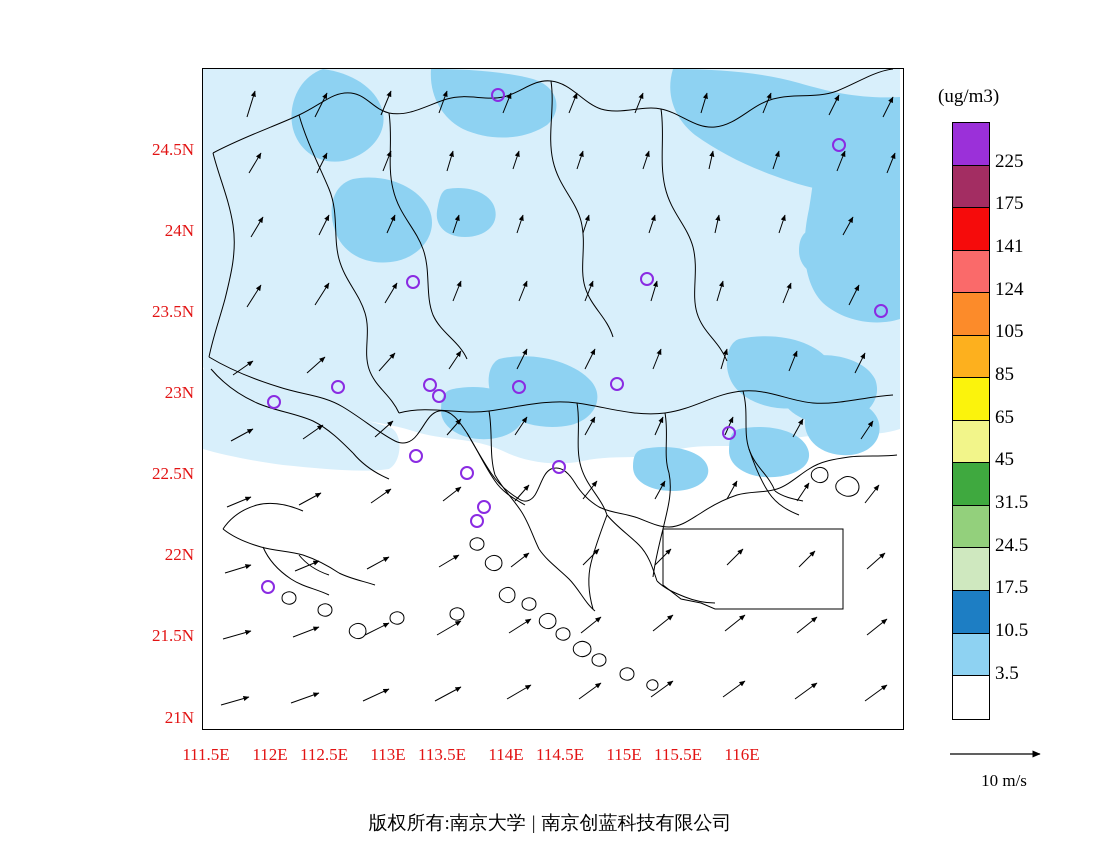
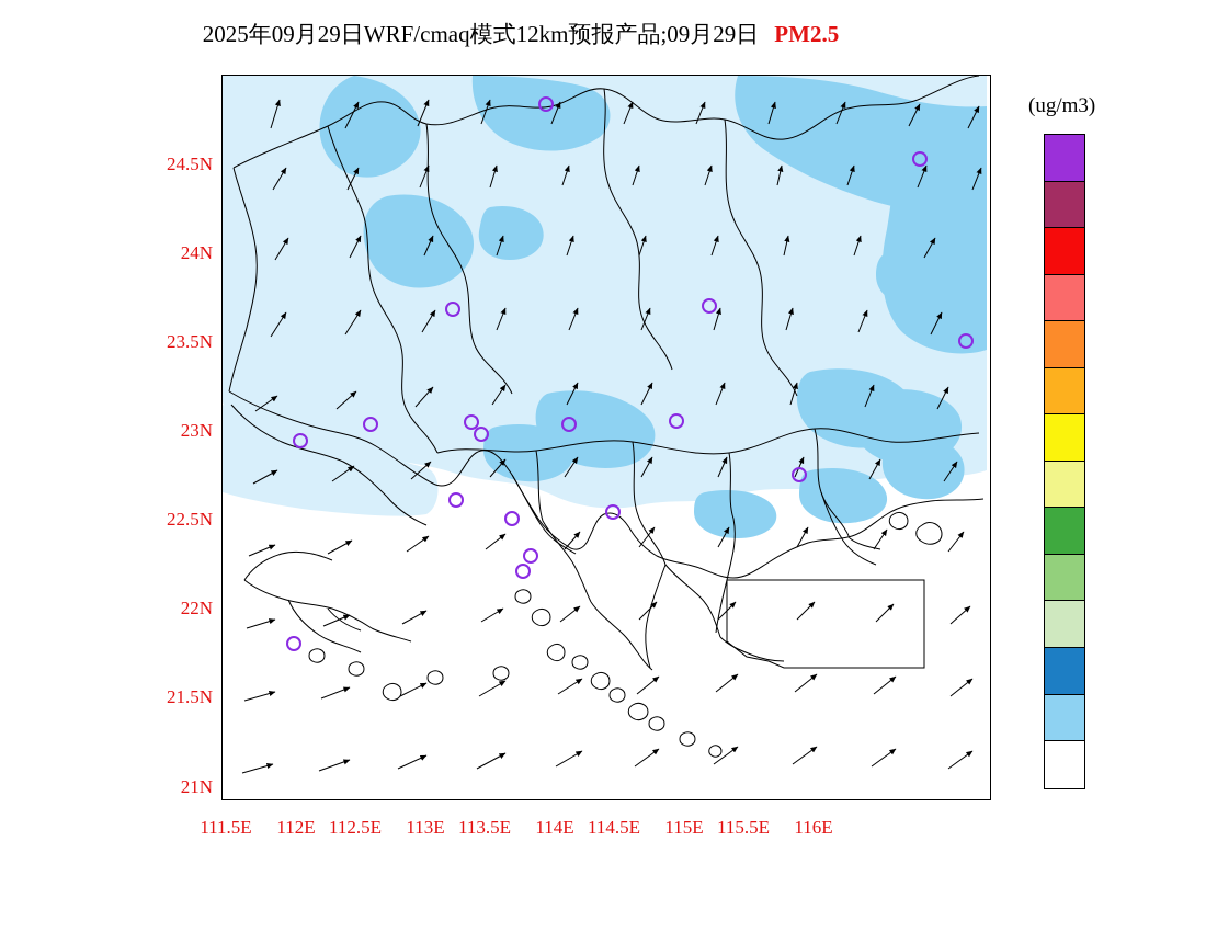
+ 2025年09月29日WRF/cmaq模式12km预报产品;09月29日 PM2.5
  24.5N
  24N
  23.5N
  23N
  22.5N
  22N
  21.5N
  21N
  111.5E
  112E
  112.5E
  113E
  113.5E
  114E
  114.5E
  115E
  115.5E
  116E
  (ug/m3)
- 225
- 175
- 141
- 124
- 105
- 85
- 65
- 45
- 31.5
- 24.5
- 17.5
- 10.5
- 3.5
- 10 m/s
- 版权所有:南京大学 | 南京创蓝科技有限公司
